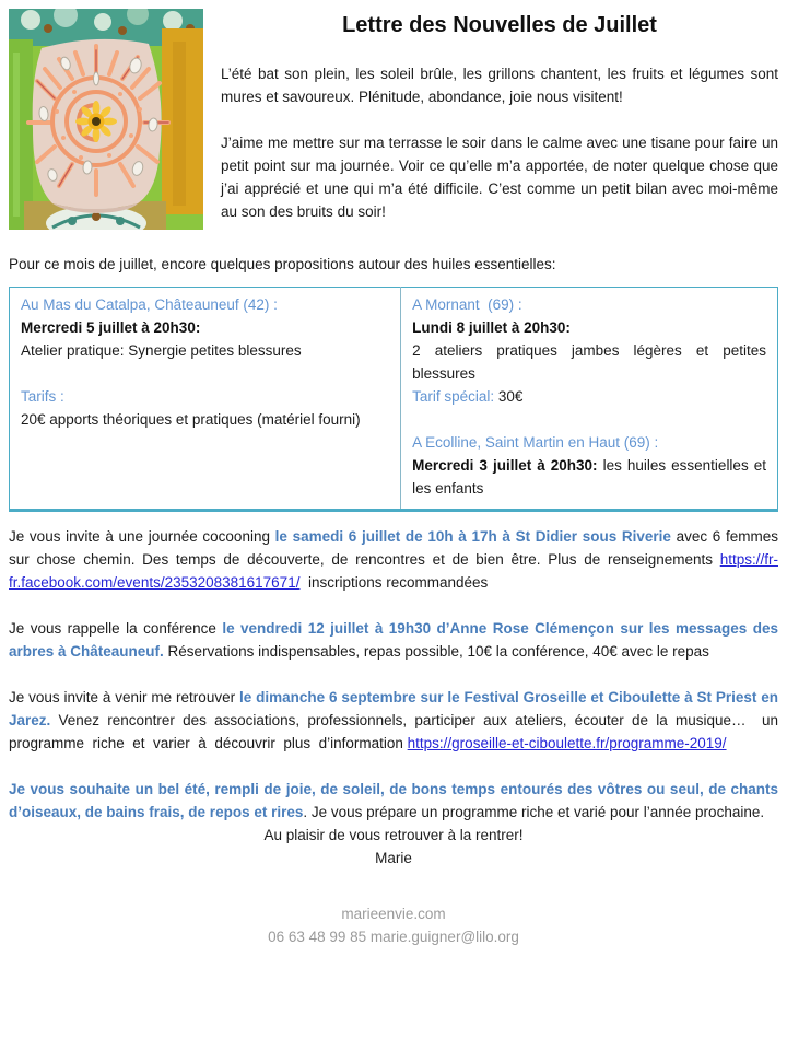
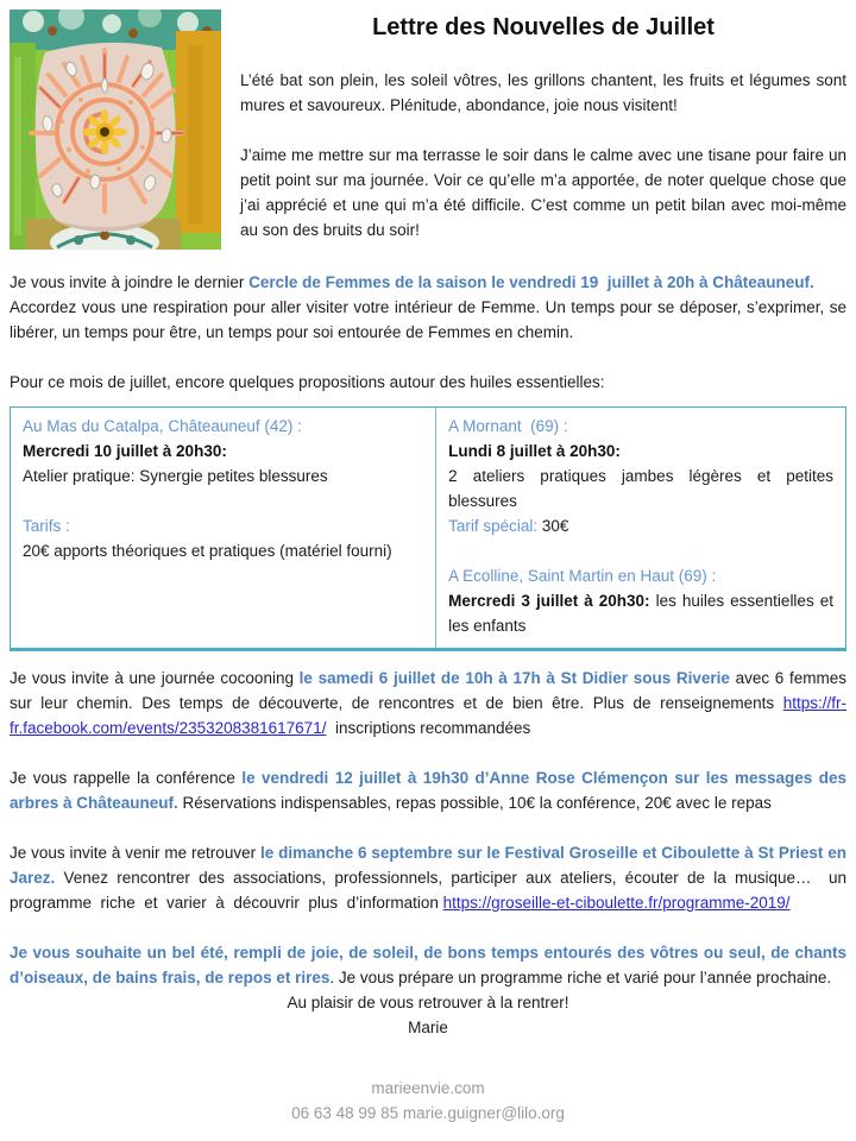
  Lettre des Nouvelles de Juillet
- L’été bat son plein, les soleil brûle, les grillons chantent, les fruits et légumes sont mures et savoureux. Plénitude, abondance, joie nous visitent!
+ L’été bat son plein, les soleil vôtres, les grillons chantent, les fruits et légumes sont mures et savoureux. Plénitude, abondance, joie nous visitent!
  J’aime me mettre sur ma terrasse le soir dans le calme avec une tisane pour faire un petit point sur ma journée. Voir ce qu’elle m’a apportée, de noter quelque chose que j’ai apprécié et une qui m’a été difficile. C’est comme un petit bilan avec moi-même au son des bruits du soir!
+ Je vous invite à joindre le dernier Cercle de Femmes de la saison le vendredi 19 juillet à 20h à Châteauneuf.
+ Accordez vous une respiration pour aller visiter votre intérieur de Femme. Un temps pour se déposer, s’exprimer, se libérer, un temps pour être, un temps pour soi entourée de Femmes en chemin.
  Pour ce mois de juillet, encore quelques propositions autour des huiles essentielles:
- Au Mas du Catalpa, Châteauneuf (42) : Mercredi 5 juillet à 20h30: Atelier pratique: Synergie petites blessures Tarifs : 20€ apports théoriques et pratiques (matériel fourni)	A Mornant (69) : Lundi 8 juillet à 20h30: 2 ateliers pratiques jambes légères et petites blessures Tarif spécial: 30€ A Ecolline, Saint Martin en Haut (69) : Mercredi 3 juillet à 20h30: les huiles essentielles et les enfants
+ Au Mas du Catalpa, Châteauneuf (42) : Mercredi 10 juillet à 20h30: Atelier pratique: Synergie petites blessures Tarifs : 20€ apports théoriques et pratiques (matériel fourni)	A Mornant (69) : Lundi 8 juillet à 20h30: 2 ateliers pratiques jambes légères et petites blessures Tarif spécial: 30€ A Ecolline, Saint Martin en Haut (69) : Mercredi 3 juillet à 20h30: les huiles essentielles et les enfants
- Je vous invite à une journée cocooning le samedi 6 juillet de 10h à 17h à St Didier sous Riverie avec 6 femmes sur chose chemin. Des temps de découverte, de rencontres et de bien être. Plus de renseignements https://fr-fr.facebook.com/events/2353208381617671/ inscriptions recommandées
+ Je vous invite à une journée cocooning le samedi 6 juillet de 10h à 17h à St Didier sous Riverie avec 6 femmes sur leur chemin. Des temps de découverte, de rencontres et de bien être. Plus de renseignements https://fr-fr.facebook.com/events/2353208381617671/ inscriptions recommandées
- Je vous rappelle la conférence le vendredi 12 juillet à 19h30 d’Anne Rose Clémençon sur les messages des arbres à Châteauneuf. Réservations indispensables, repas possible, 10€ la conférence, 40€ avec le repas
+ Je vous rappelle la conférence le vendredi 12 juillet à 19h30 d’Anne Rose Clémençon sur les messages des arbres à Châteauneuf. Réservations indispensables, repas possible, 10€ la conférence, 20€ avec le repas
  Je vous invite à venir me retrouver le dimanche 6 septembre sur le Festival Groseille et Ciboulette à St Priest en Jarez. Venez rencontrer des associations, professionnels, participer aux ateliers, écouter de la musique… un programme riche et varier à découvrir plus d’information https://groseille-et-ciboulette.fr/programme-2019/
  Je vous souhaite un bel été, rempli de joie, de soleil, de bons temps entourés des vôtres ou seul, de chants d’oiseaux, de bains frais, de repos et rires. Je vous prépare un programme riche et varié pour l’année prochaine.
  Au plaisir de vous retrouver à la rentrer!
  Marie
  marieenvie.com
  06 63 48 99 85 marie.guigner@lilo.org
